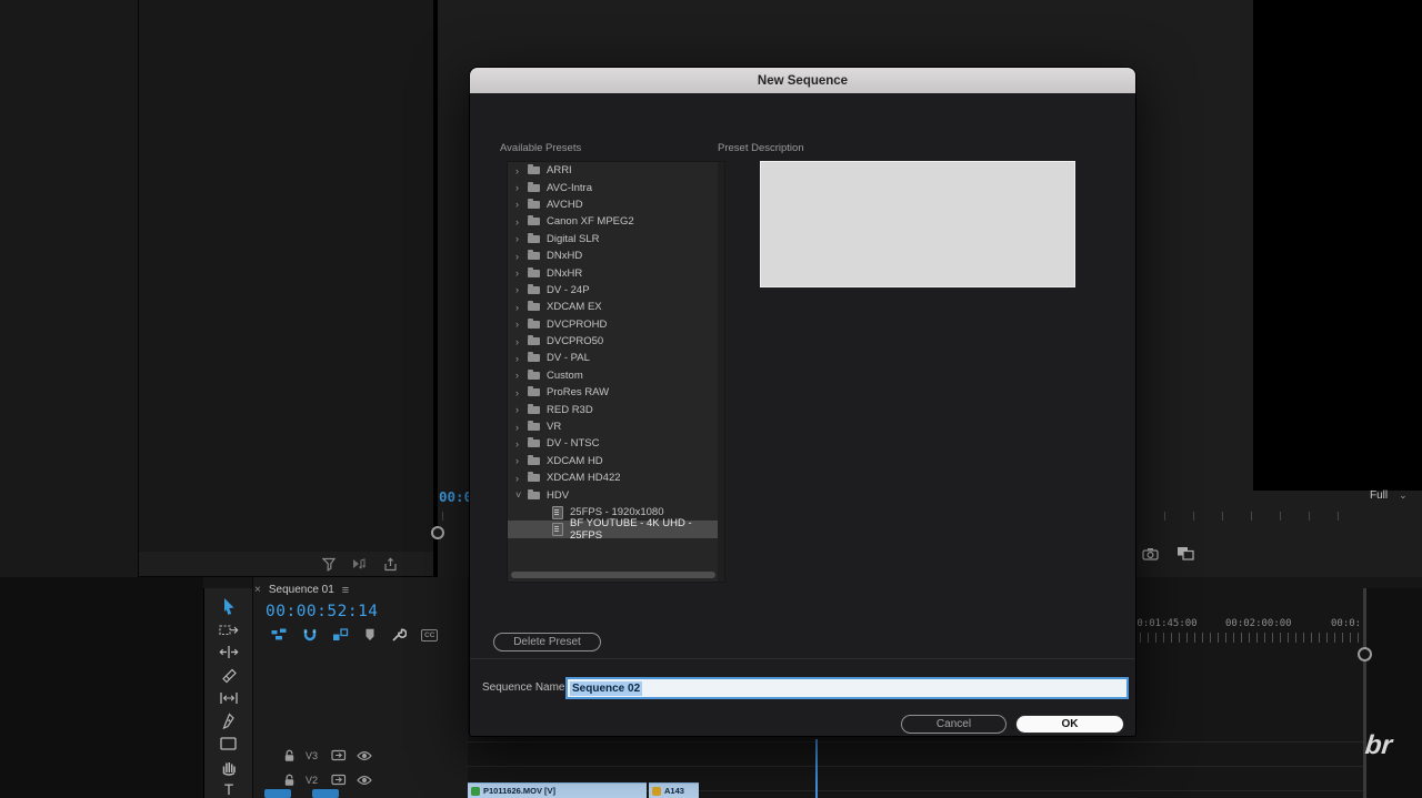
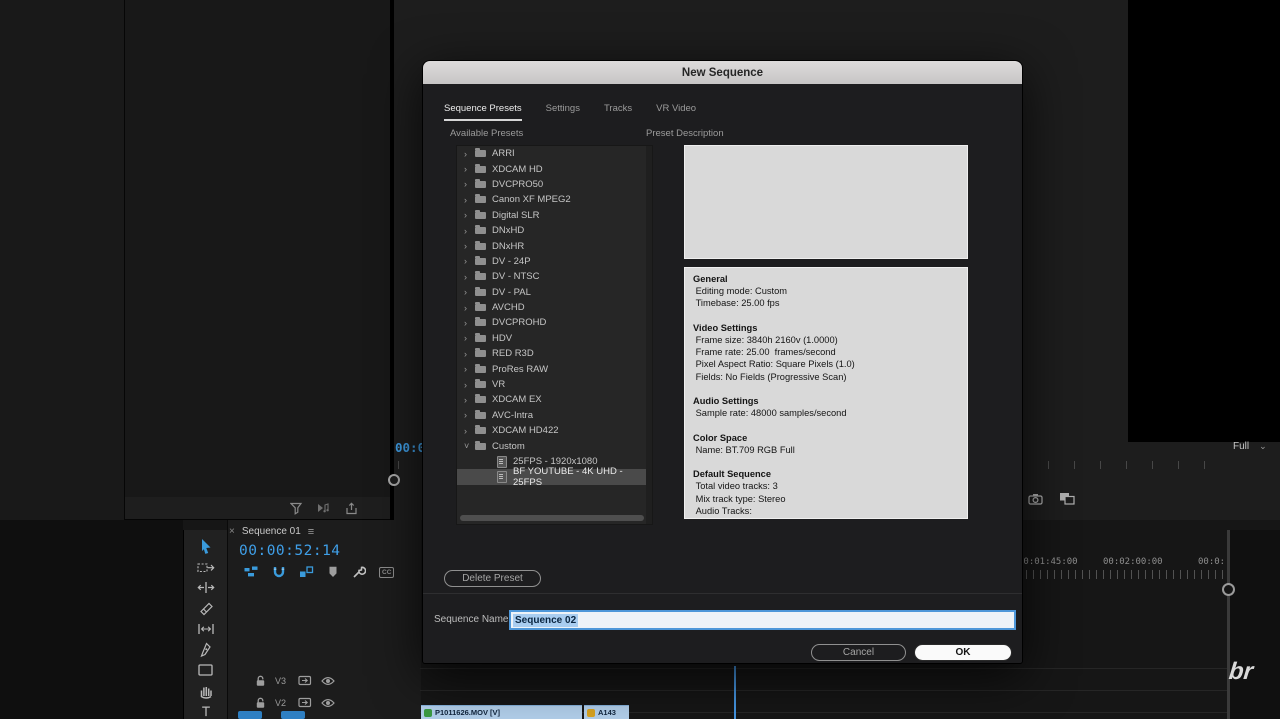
  Full
  ⌄
  ×
  Sequence 01
  ≡
  00:00:52:14
  V3
  V2
  0:01:45:00
  00:02:00:00
  00:0:
  P1011626.MOV [V]
  A143
  New Sequence
+ Sequence Presets
+ Settings
+ Tracks
+ VR Video
  Available Presets
  Preset Description
  ›
  ARRI
  ›
- AVC-Intra
+ XDCAM HD
  ›
- AVCHD
+ DVCPRO50
  ›
  Canon XF MPEG2
  ›
  Digital SLR
  ›
  DNxHD
  ›
  DNxHR
  ›
  DV - 24P
  ›
- XDCAM EX
+ DV - NTSC
  ›
- DVCPROHD
+ DV - PAL
  ›
- DVCPRO50
+ AVCHD
  ›
- DV - PAL
+ DVCPROHD
  ›
- Custom
+ HDV
  ›
- ProRes RAW
+ RED R3D
  ›
- RED R3D
+ ProRes RAW
  ›
  VR
  ›
- DV - NTSC
+ XDCAM EX
  ›
- XDCAM HD
+ AVC-Intra
  ›
  XDCAM HD422
  ˅
- HDV
+ Custom
  25FPS - 1920x1080
  BF YOUTUBE - 4K UHD - 25FPS
+ General
+ Editing mode: Custom
+ Timebase: 25.00 fps
+ Video Settings
+ Frame size: 3840h 2160v (1.0000)
+ Frame rate: 25.00 frames/second
+ Pixel Aspect Ratio: Square Pixels (1.0)
+ Fields: No Fields (Progressive Scan)
+ Audio Settings
+ Sample rate: 48000 samples/second
+ Color Space
+ Name: BT.709 RGB Full
+ Default Sequence
+ Total video tracks: 3
+ Mix track type: Stereo
+ Audio Tracks:
  Delete Preset
  Sequence Name
  Sequence 02
  Cancel
  OK
